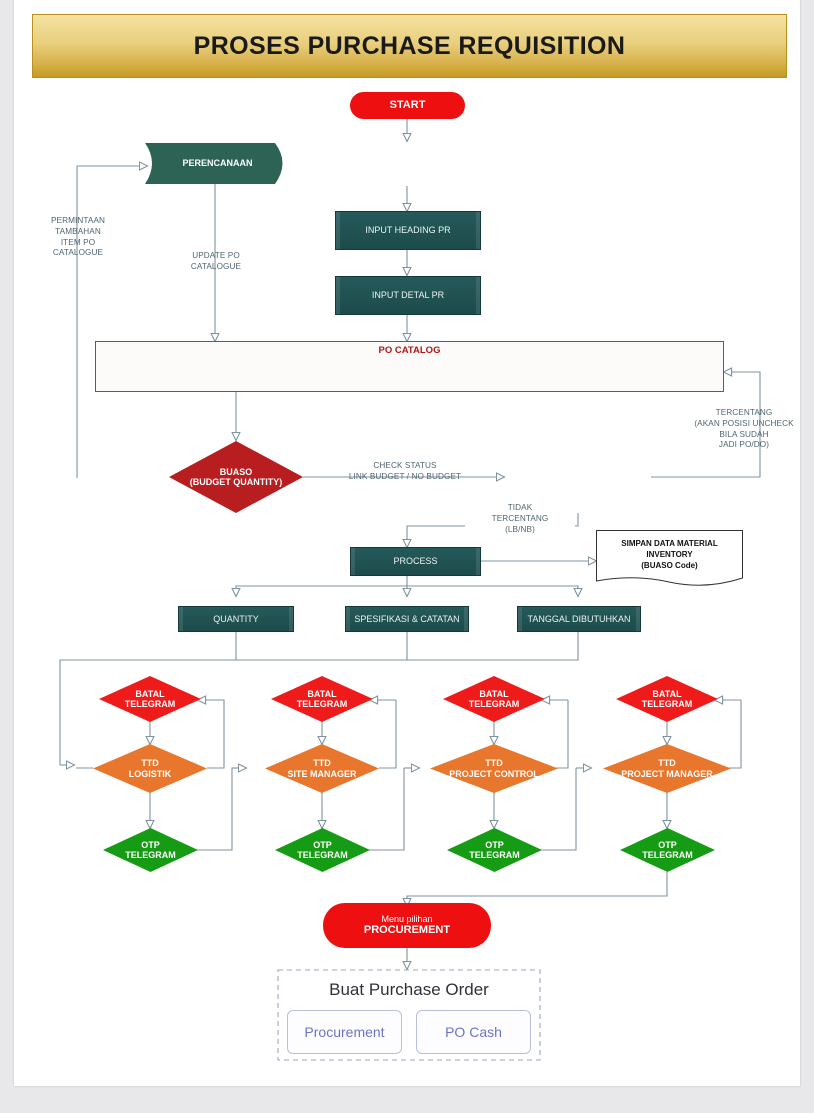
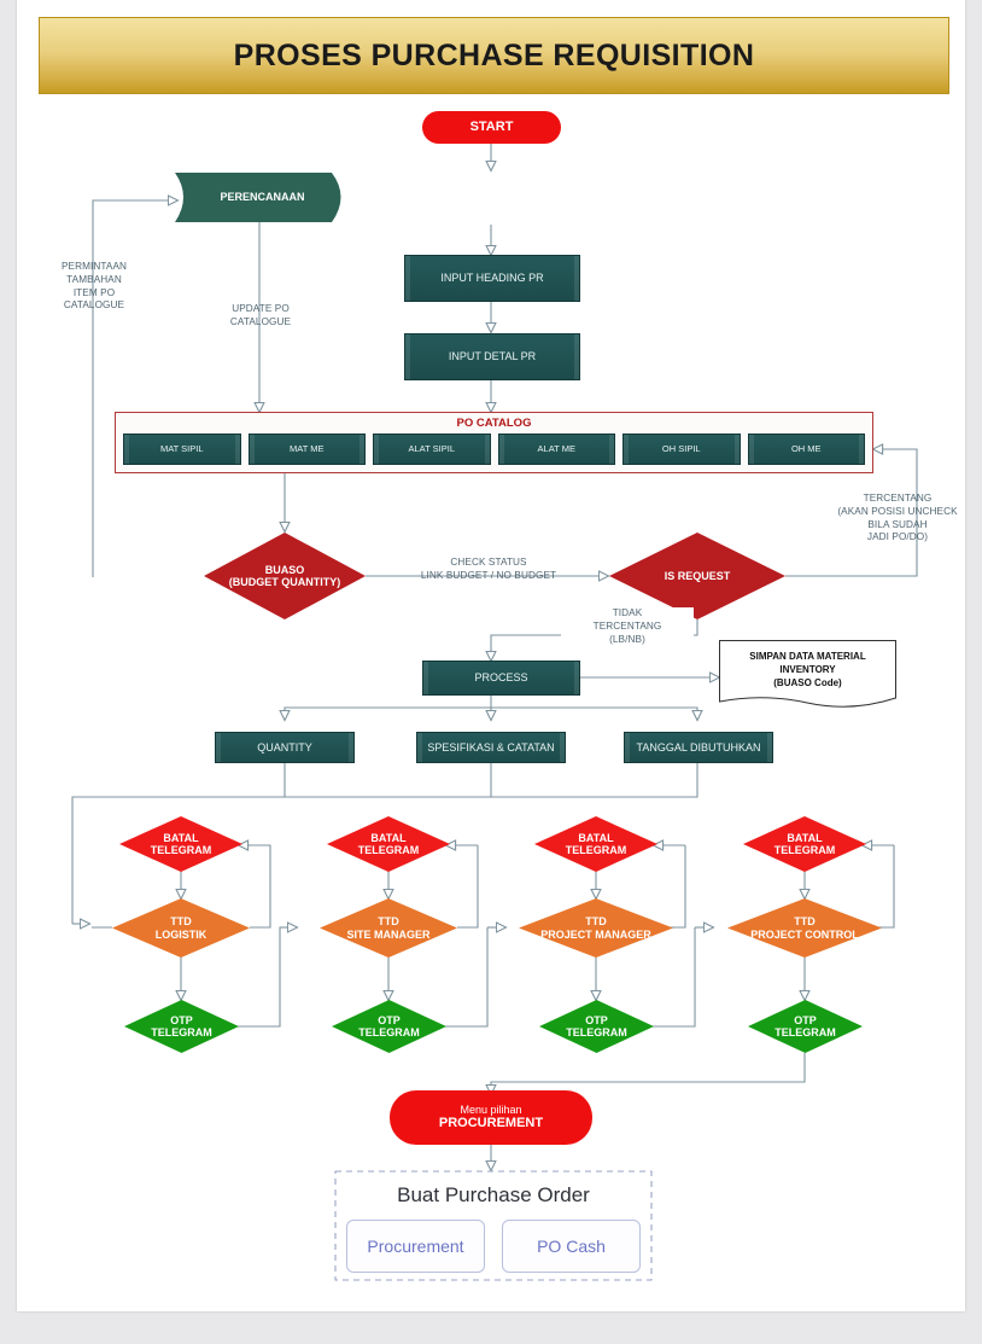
  PROSES PURCHASE REQUISITION
  START
  PERENCANAAN
  INPUT HEADING PR
  INPUT DETAL PR
  PO CATALOG
+ MAT SIPIL
+ MAT ME
+ ALAT SIPIL
+ ALAT ME
+ OH SIPIL
+ OH ME
  BUASO
  (BUDGET QUANTITY)
+ IS REQUEST
  PROCESS
  SIMPAN DATA MATERIAL
  INVENTORY
  (BUASO Code)
  QUANTITY
  SPESIFIKASI & CATATAN
  TANGGAL DIBUTUHKAN
  BATAL
  TELEGRAM
  TTD
  LOGISTIK
  OTP
  TELEGRAM
  BATAL
  TELEGRAM
  TTD
  SITE MANAGER
  OTP
  TELEGRAM
  BATAL
  TELEGRAM
  TTD
- PROJECT CONTROL
+ PROJECT MANAGER
  OTP
  TELEGRAM
  BATAL
  TELEGRAM
  TTD
- PROJECT MANAGER
+ PROJECT CONTROL
  OTP
  TELEGRAM
  Menu pilihan
  PROCUREMENT
  Buat Purchase Order
  Procurement
  PO Cash
  PERMINTAAN
  TAMBAHAN
  ITEM PO
  CATALOGUE
  UPDATE PO
  CATALOGUE
  CHECK STATUS
  LINK BUDGET / NO BUDGET
  TERCENTANG
  (AKAN POSISI UNCHECK
  BILA SUDAH
  JADI PO/DO)
  TIDAK
  TERCENTANG
  (LB/NB)
